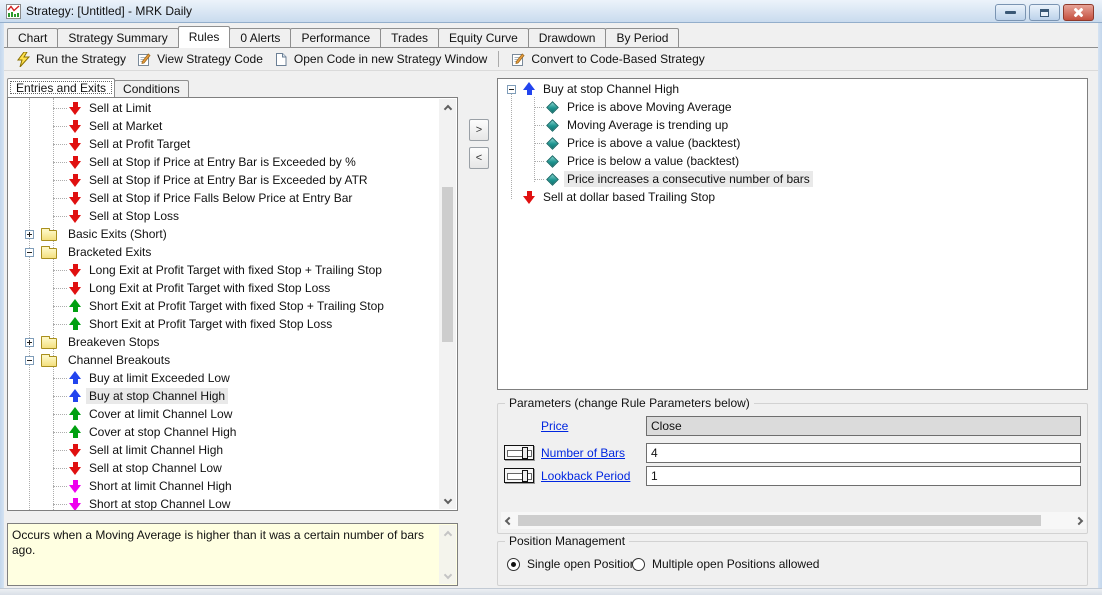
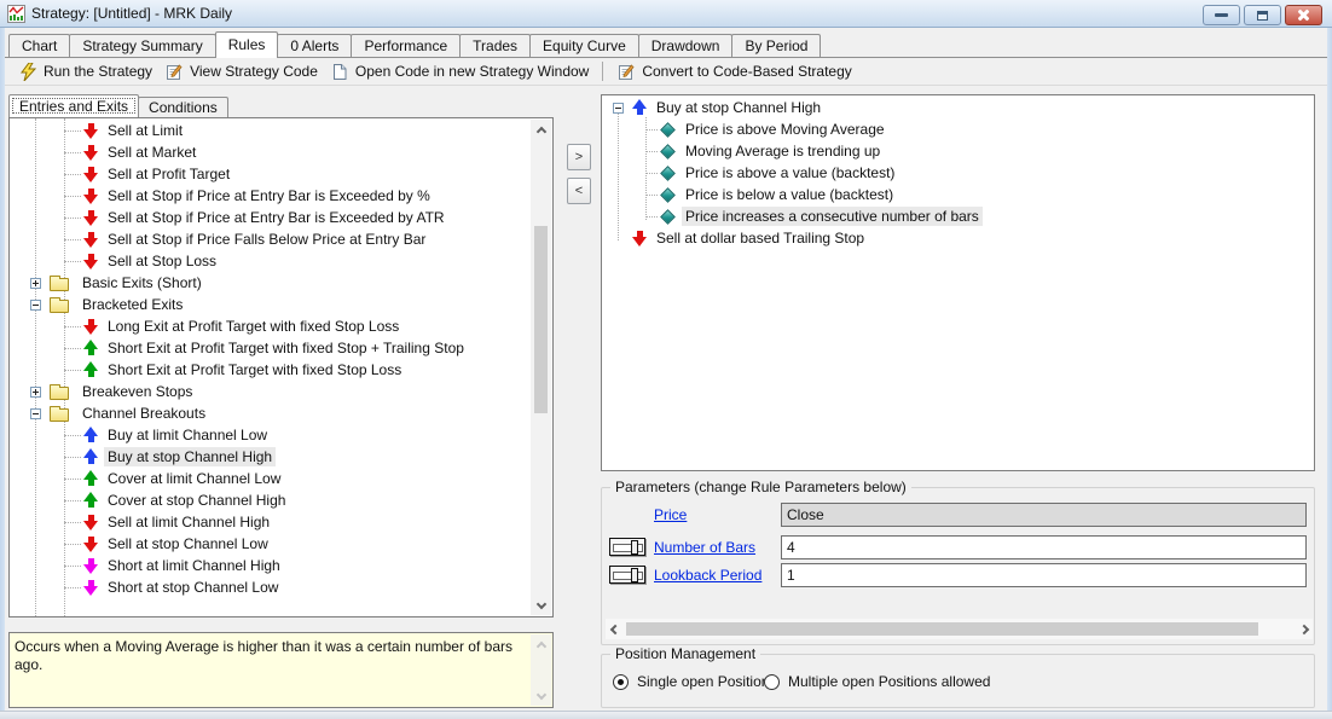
  Strategy: [Untitled] - MRK Daily
  Chart
  Strategy Summary
  Rules
  0 Alerts
  Performance
  Trades
  Equity Curve
  Drawdown
  By Period
  Run the Strategy
  View Strategy Code
  Open Code in new Strategy Window
  Convert to Code-Based Strategy
  Entries and Exits
  Conditions
  Sell at Limit
  Sell at Market
  Sell at Profit Target
  Sell at Stop if Price at Entry Bar is Exceeded by %
  Sell at Stop if Price at Entry Bar is Exceeded by ATR
  Sell at Stop if Price Falls Below Price at Entry Bar
  Sell at Stop Loss
  Basic Exits (Short)
  Bracketed Exits
- Long Exit at Profit Target with fixed Stop + Trailing Stop
  Long Exit at Profit Target with fixed Stop Loss
  Short Exit at Profit Target with fixed Stop + Trailing Stop
  Short Exit at Profit Target with fixed Stop Loss
  Breakeven Stops
  Channel Breakouts
- Buy at limit Exceeded Low
+ Buy at limit Channel Low
  Buy at stop Channel High
  Cover at limit Channel Low
  Cover at stop Channel High
  Sell at limit Channel High
  Sell at stop Channel Low
  Short at limit Channel High
  Short at stop Channel Low
  Occurs when a Moving Average is higher than it was a certain number of bars ago.
  >
  <
  Buy at stop Channel High
  Price is above Moving Average
  Moving Average is trending up
  Price is above a value (backtest)
  Price is below a value (backtest)
  Price increases a consecutive number of bars
  Sell at dollar based Trailing Stop
  Parameters (change Rule Parameters below)
  Price
  Close
  Number of Bars
  4
  Lookback Period
  1
  Position Management
  Single open Positio
  Multiple open Positions allowed
